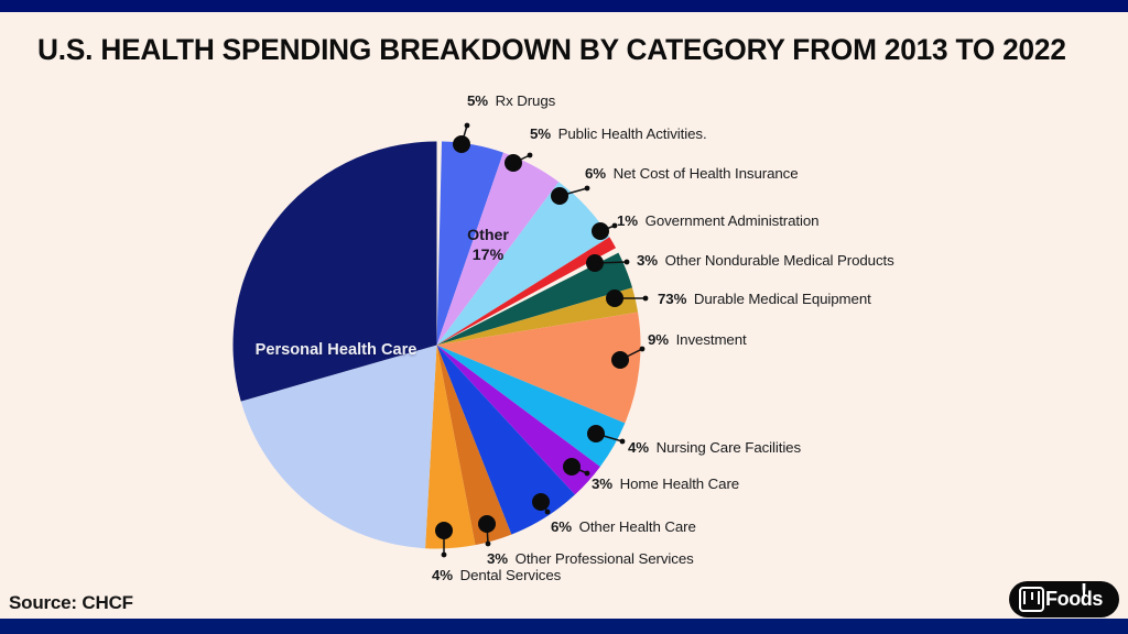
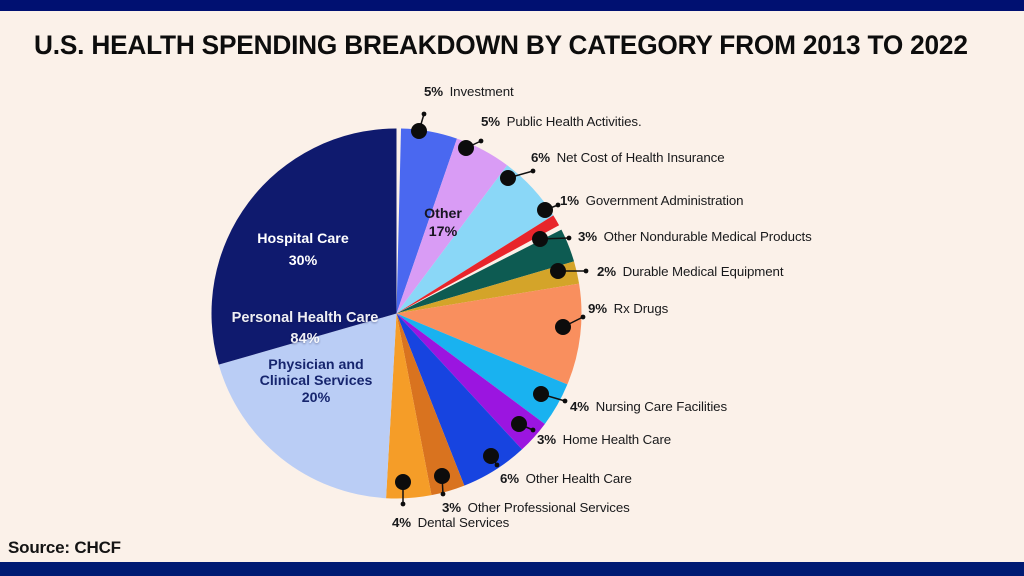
  U.S. HEALTH SPENDING BREAKDOWN BY CATEGORY FROM 2013 TO 2022
+ Hospital Care
+ 30%
+ Physician and
+ Clinical Services
+ 20%
  Personal Health Care
+ 84%
  Other
  17%
- 5% Rx Drugs
+ 5% Investment
  5% Public Health Activities.
  6% Net Cost of Health Insurance
  1% Government Administration
  3% Other Nondurable Medical Products
- 73% Durable Medical Equipment
+ 2% Durable Medical Equipment
- 9% Investment
+ 9% Rx Drugs
  4% Nursing Care Facilities
  3% Home Health Care
  6% Other Health Care
  3% Other Professional Services
  4% Dental Services
  Source: CHCF
- Foods
